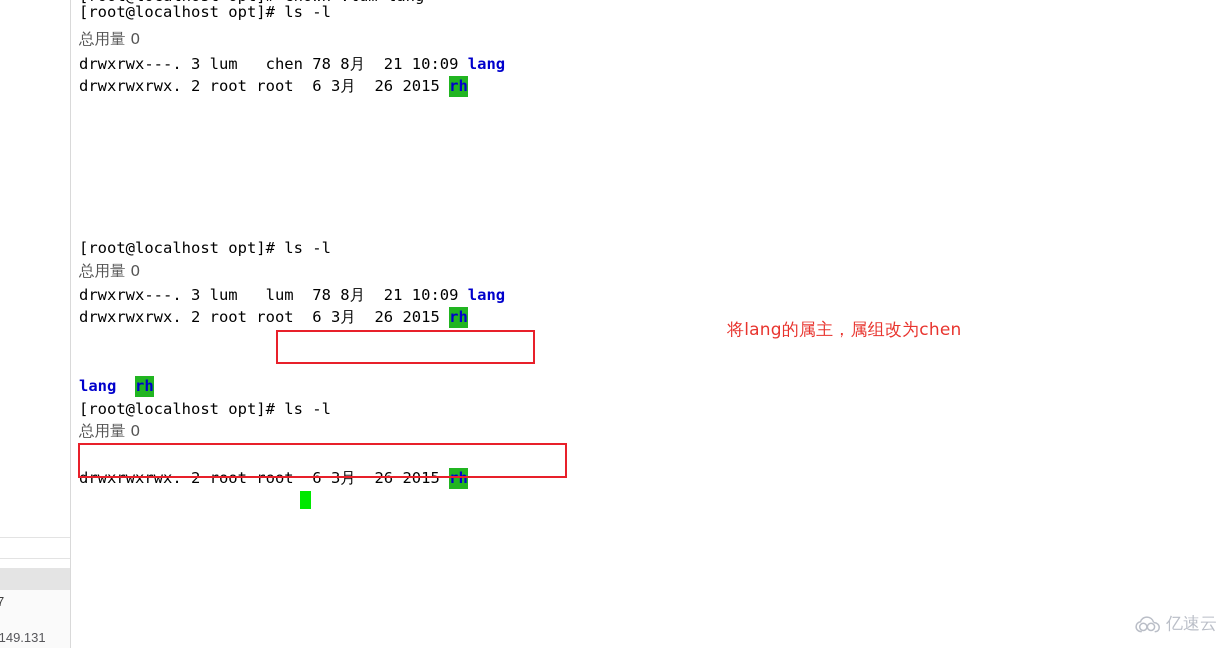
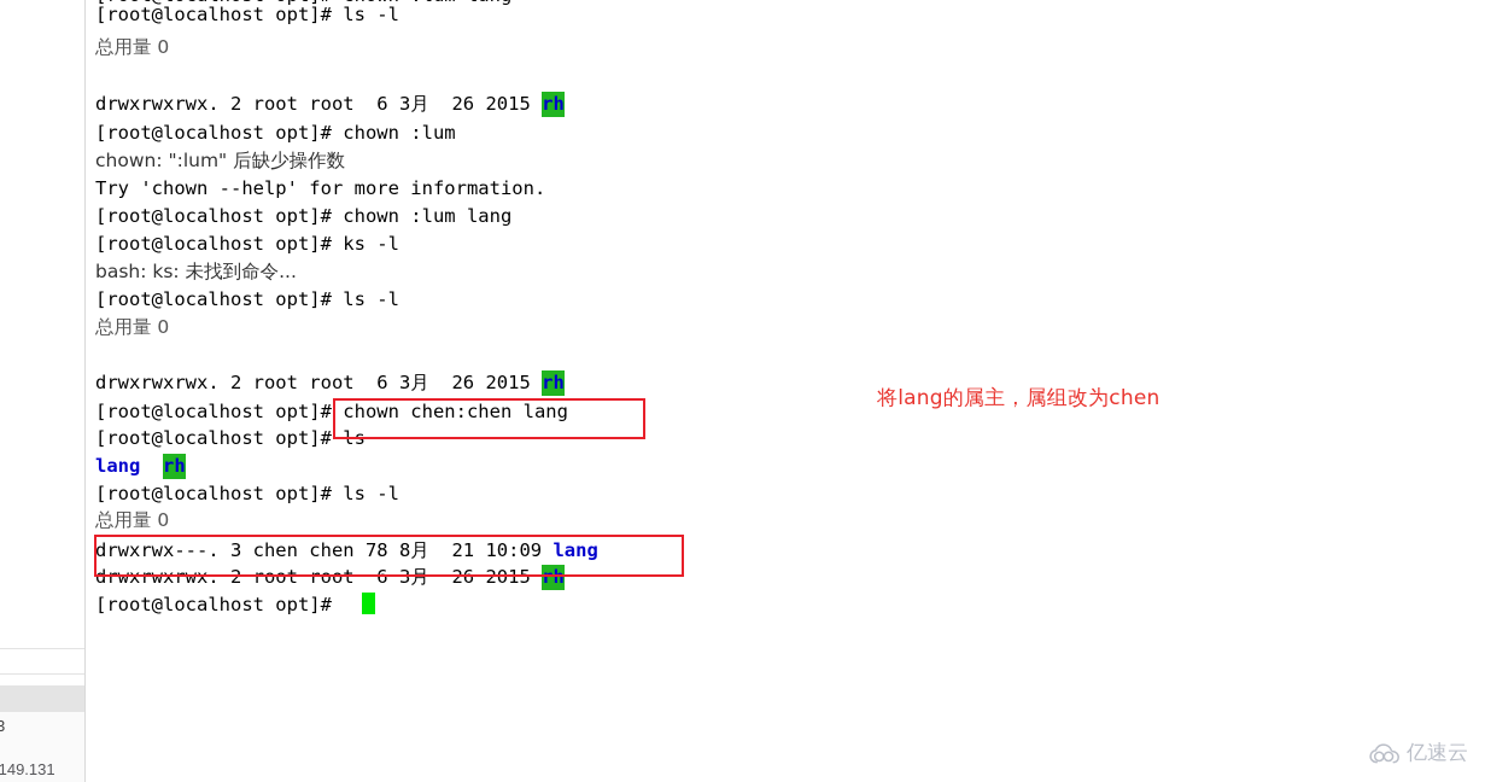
- 7
+ 3
  149.131
  [root@localhost opt]# ls -l
  总用量 0
- drwxrwx---. 3 lum chen 78 8月 21 10:09 lang
  drwxrwxrwx. 2 root root 6 3月 26 2015 rh
+ [root@localhost opt]# chown :lum
+ chown: ":lum" 后缺少操作数
+ Try 'chown --help' for more information.
+ [root@localhost opt]# chown :lum lang
+ [root@localhost opt]# ks -l
+ bash: ks: 未找到命令...
  [root@localhost opt]# ls -l
  总用量 0
- drwxrwx---. 3 lum lum 78 8月 21 10:09 lang
  drwxrwxrwx. 2 root root 6 3月 26 2015 rh
+ [root@localhost opt]# chown chen:chen lang
+ [root@localhost opt]# ls
  lang rh
  [root@localhost opt]# ls -l
  总用量 0
+ drwxrwx---. 3 chen chen 78 8月 21 10:09 lang
  drwxrwxrwx. 2 root root 6 3月 26 2015 rh
+ [root@localhost opt]#
  将lang的属主，属组改为chen
  亿速云
